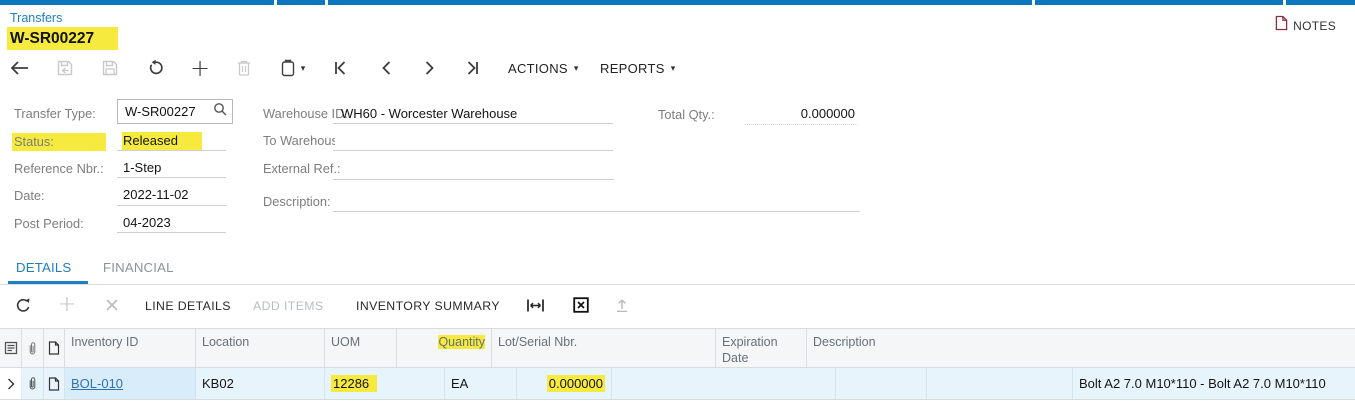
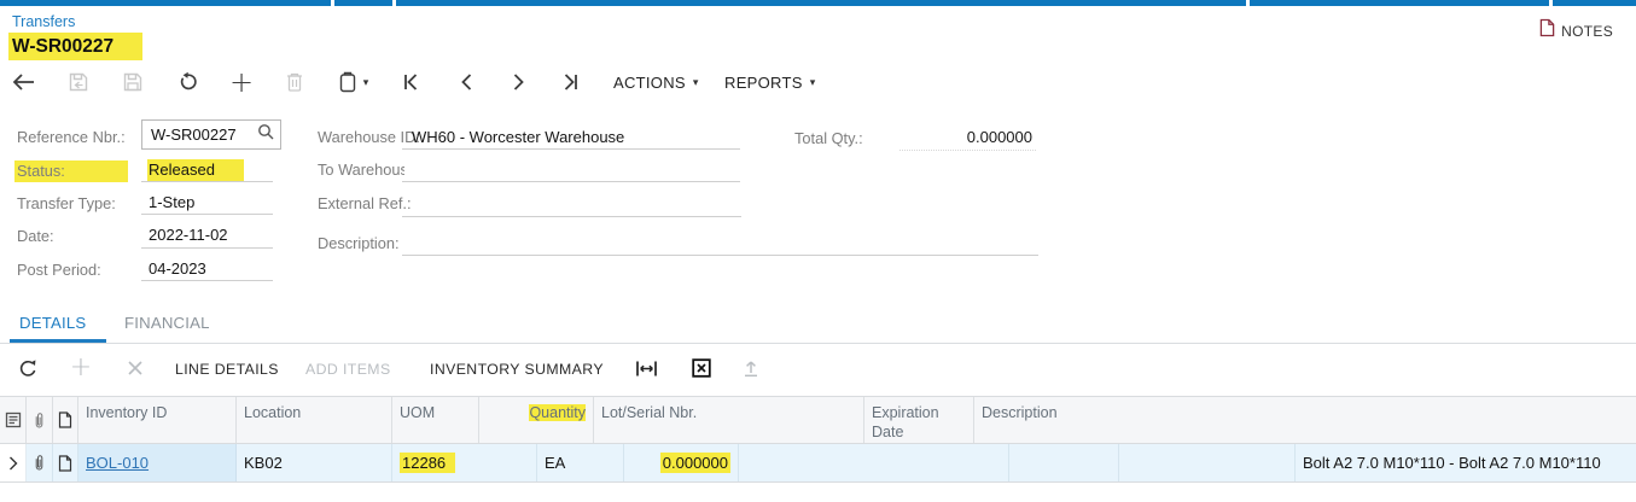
  Transfers
  W-SR00227
  NOTES
  +
  ▾
  ACTIONS
  ▾
  REPORTS
  ▾
- Transfer Type:
+ Reference Nbr.:
  W-SR00227
  Status:
  Released
- Reference Nbr.:
+ Transfer Type:
  1-Step
  Date:
  2022-11-02
  Post Period:
  04-2023
  Warehouse ID:
  WH60 - Worcester Warehouse
  To Warehous
  External Ref.:
  Description:
  Total Qty.:
  0.000000
  DETAILS
  FINANCIAL
  +
  LINE DETAILS
  ADD ITEMS
  INVENTORY SUMMARY
  Inventory ID
  Location
  UOM
  Quantity
  Lot/Serial Nbr.
  Expiration Date
  Description
  BOL-010
  KB02
  12286
  EA
  0.000000
  Bolt A2 7.0 M10*110 - Bolt A2 7.0 M10*110
